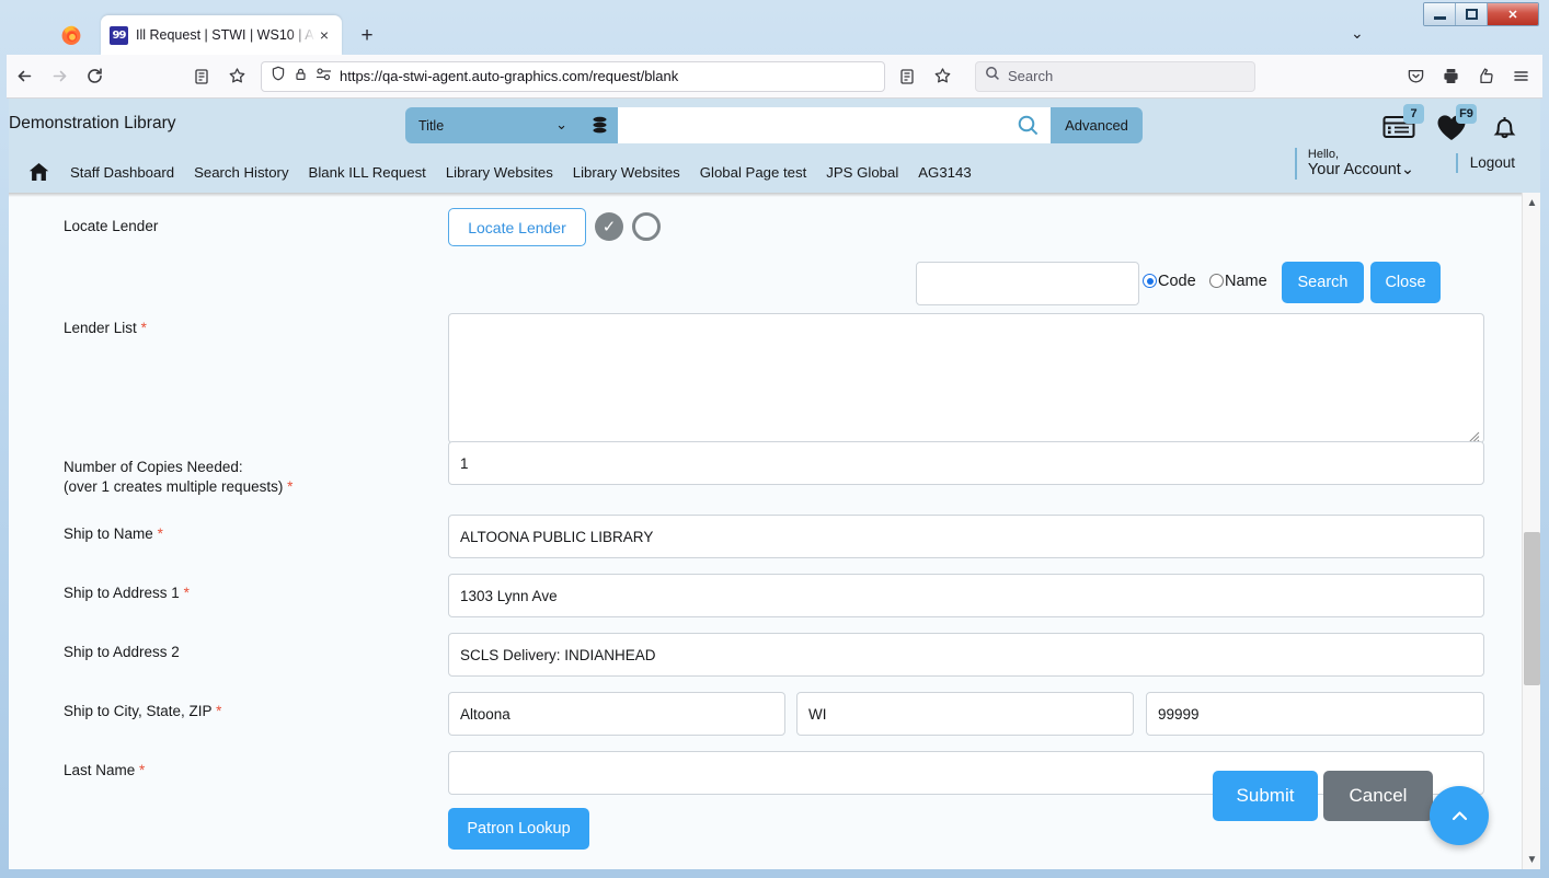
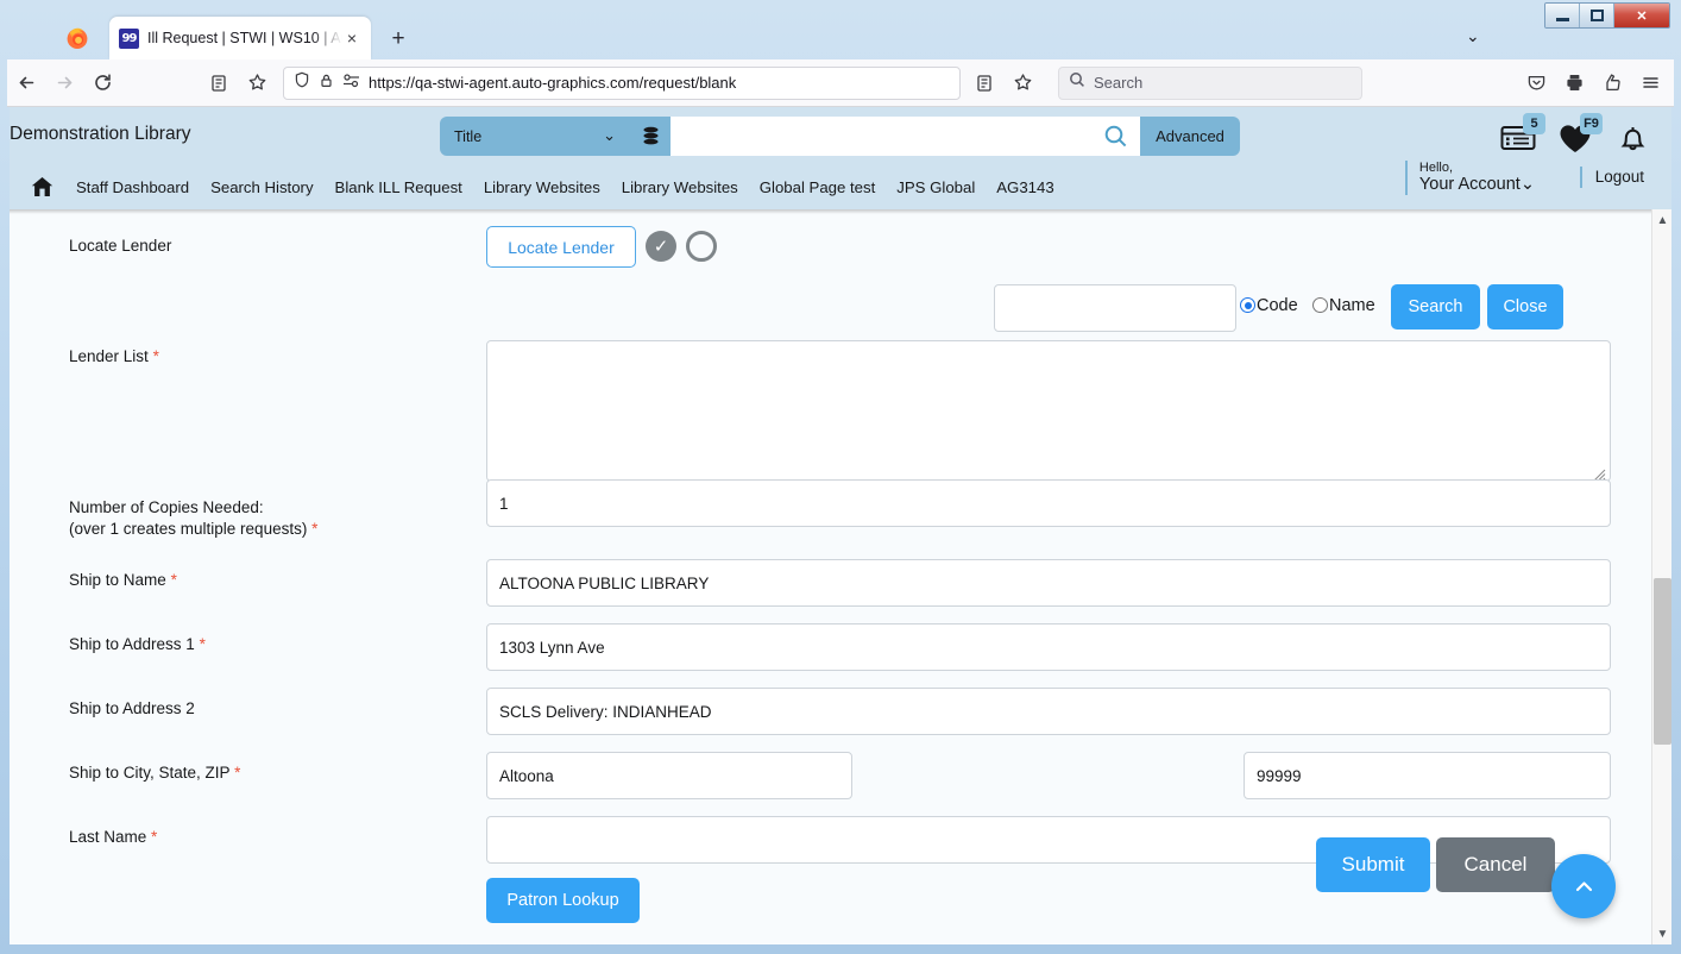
  ✕
  99
  Ill Request | STWI | WS10 | A
  ×
  +
  ⌄
  https://qa-stwi-agent.auto-graphics.com/request/blank
  Search
  Demonstration Library
  Title
  ⌄
  Advanced
  Staff Dashboard
  Search History
  Blank ILL Request
  Library Websites
  Library Websites
  Global Page test
  JPS Global
  AG3143
- 7
+ 5
  F9
  Hello,
  Your Account⌄
  Logout
  Locate Lender
  Locate Lender
  ✓
  Code
  Name
  Search
  Close
  Lender List *
  Number of Copies Needed:
  (over 1 creates multiple requests) *
  1
  Ship to Name *
  ALTOONA PUBLIC LIBRARY
  Ship to Address 1 *
  1303 Lynn Ave
  Ship to Address 2
  SCLS Delivery: INDIANHEAD
  Ship to City, State, ZIP *
  Altoona
- WI
  99999
  Last Name *
  Patron Lookup
  Submit
  Cancel
  ▲
  ▼
